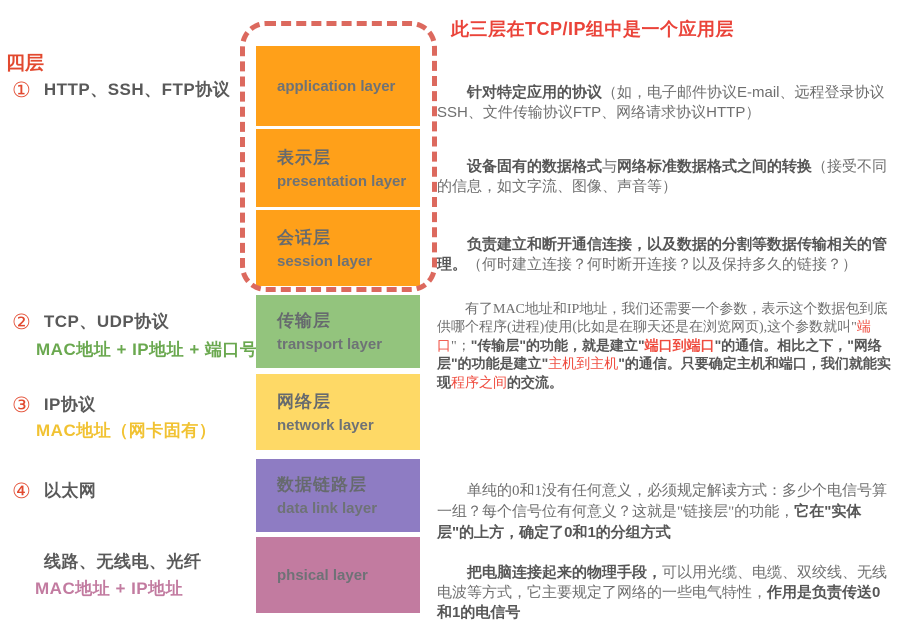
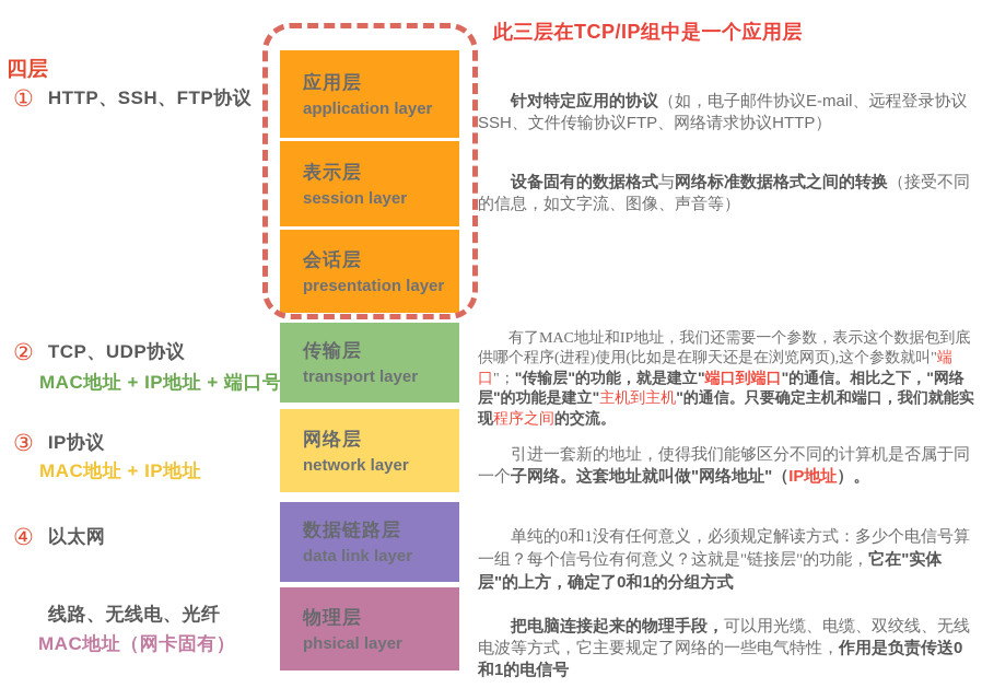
  此三层在TCP/IP组中是一个应用层
  四层
  ①
  HTTP、SSH、FTP协议
  ②
  TCP、UDP协议
  MAC地址 + IP地址 + 端口号
  ③
  IP协议
- MAC地址（网卡固有）
+ MAC地址 + IP地址
  ④
  以太网
  线路、无线电、光纤
- MAC地址 + IP地址
+ MAC地址（网卡固有）
+ 应用层
  application layer
  表示层
- presentation layer
+ session layer
  会话层
- session layer
+ presentation layer
  传输层
  transport layer
  网络层
  network layer
  数据链路层
  data link layer
+ 物理层
  phsical layer
  针对特定应用的协议（如，电子邮件协议E-mail、远程登录协议SSH、文件传输协议FTP、网络请求协议HTTP）
  设备固有的数据格式与网络标准数据格式之间的转换（接受不同的信息，如文字流、图像、声音等）
- 负责建立和断开通信连接，以及数据的分割等数据传输相关的管理。（何时建立连接？何时断开连接？以及保持多久的链接？）
  有了MAC地址和IP地址，我们还需要一个参数，表示这个数据包到底供哪个程序(进程)使用(比如是在聊天还是在浏览网页),这个参数就叫"端口"；"传输层"的功能，就是建立"端口到端口"的通信。相比之下，"网络层"的功能是建立"主机到主机"的通信。只要确定主机和端口，我们就能实现程序之间的交流。
+ 引进一套新的地址，使得我们能够区分不同的计算机是否属于同一个子网络。这套地址就叫做"网络地址"（IP地址）。
  单纯的0和1没有任何意义，必须规定解读方式：多少个电信号算一组？每个信号位有何意义？这就是"链接层"的功能，它在"实体层"的上方，确定了0和1的分组方式
  把电脑连接起来的物理手段，可以用光缆、电缆、双绞线、无线电波等方式，它主要规定了网络的一些电气特性，作用是负责传送0和1的电信号
